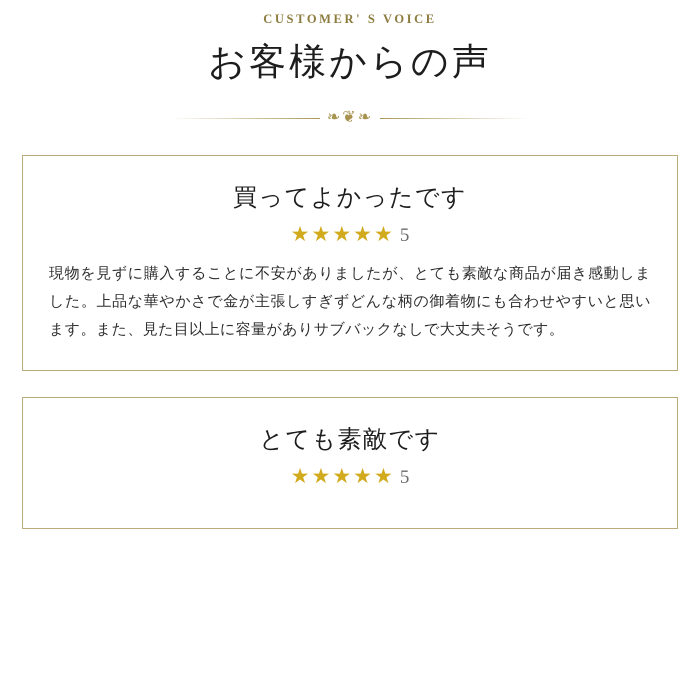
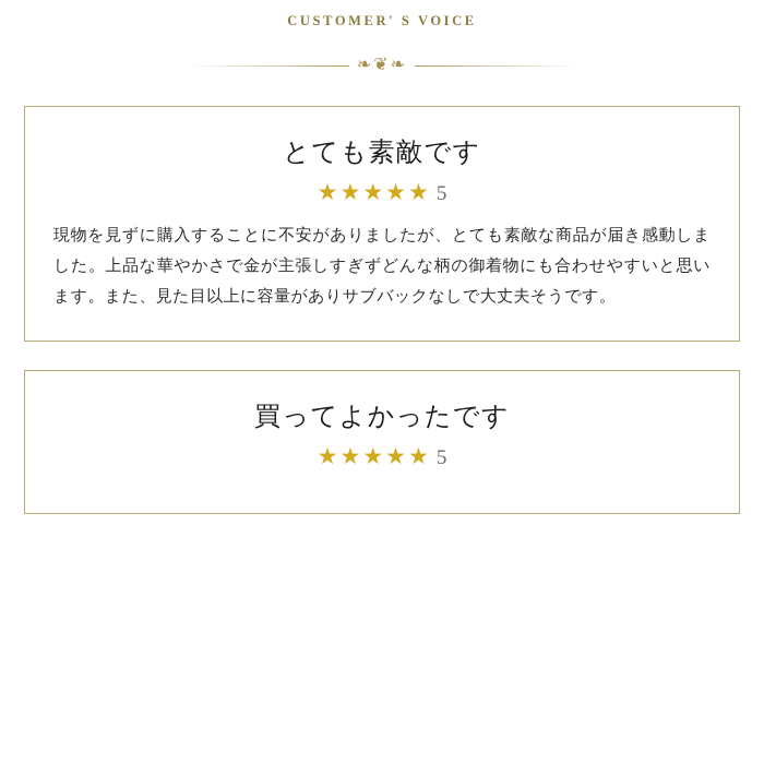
  CUSTOMER' S VOICE
- お客様からの声
  ❧❦❧
- 買ってよかったです
+ とても素敵です
  ★★★★★ 5
  現物を見ずに購入することに不安がありましたが、とても素敵な商品が届き感動しました。上品な華やかさで金が主張しすぎずどんな柄の御着物にも合わせやすいと思います。また、見た目以上に容量がありサブバックなしで大丈夫そうです。
- とても素敵です
+ 買ってよかったです
  ★★★★★ 5
